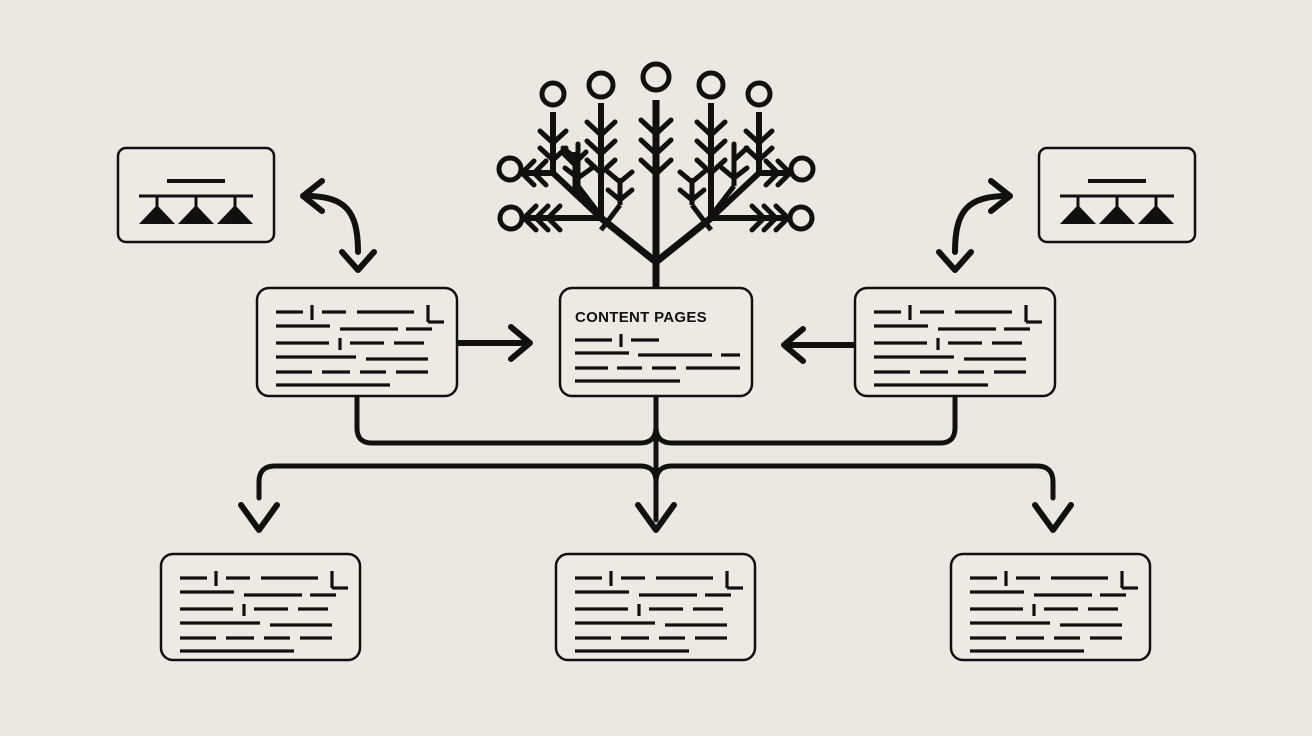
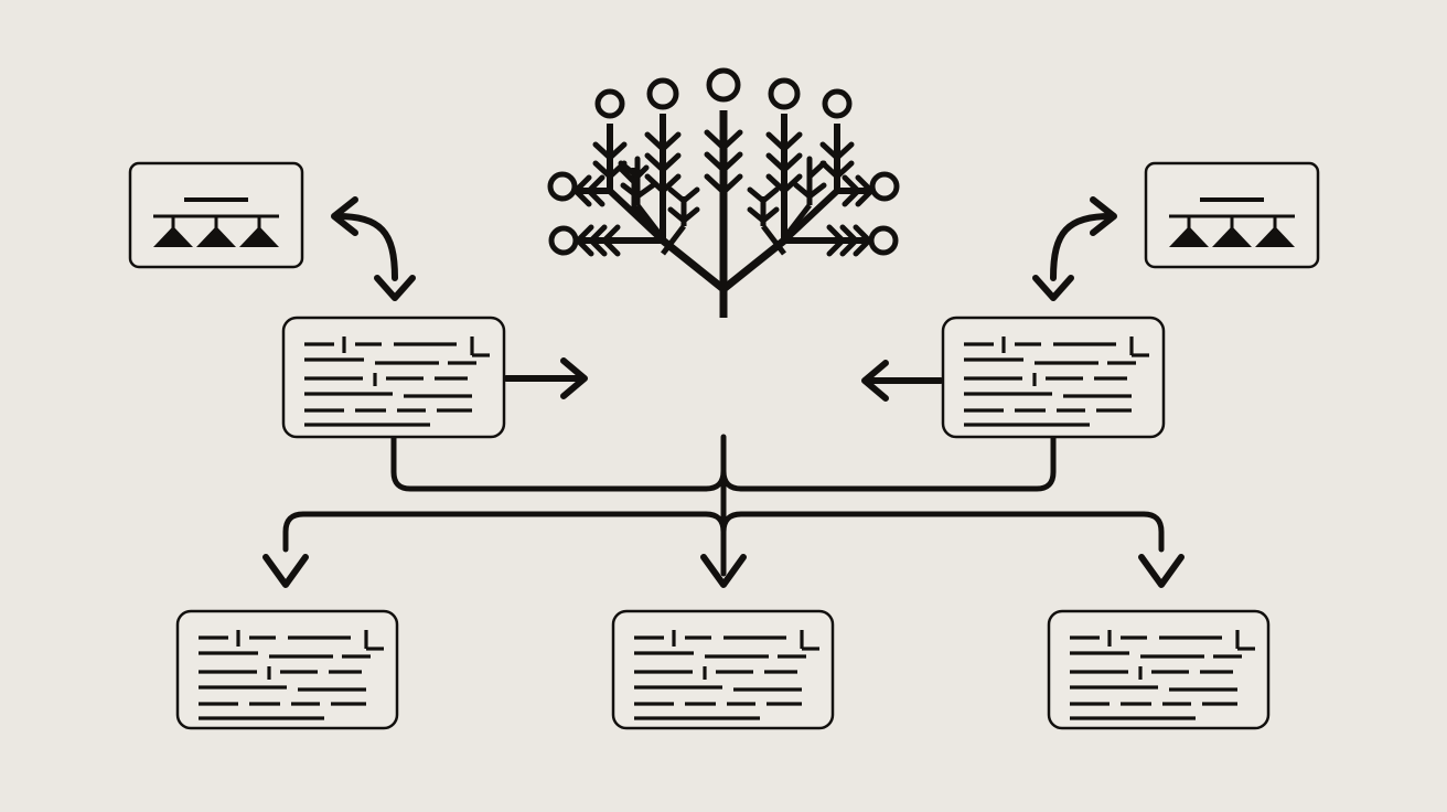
- CONTENT PAGES
